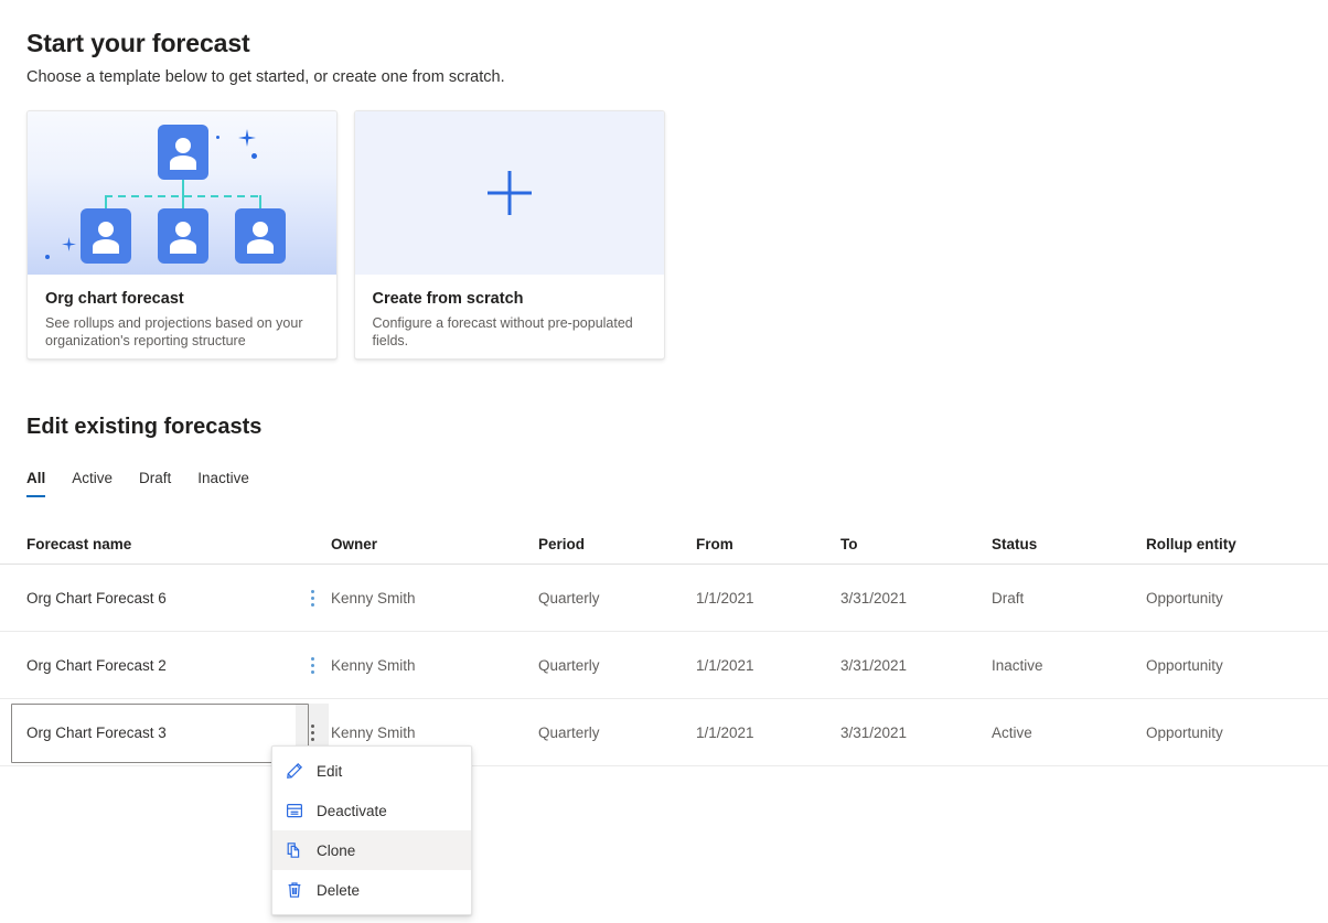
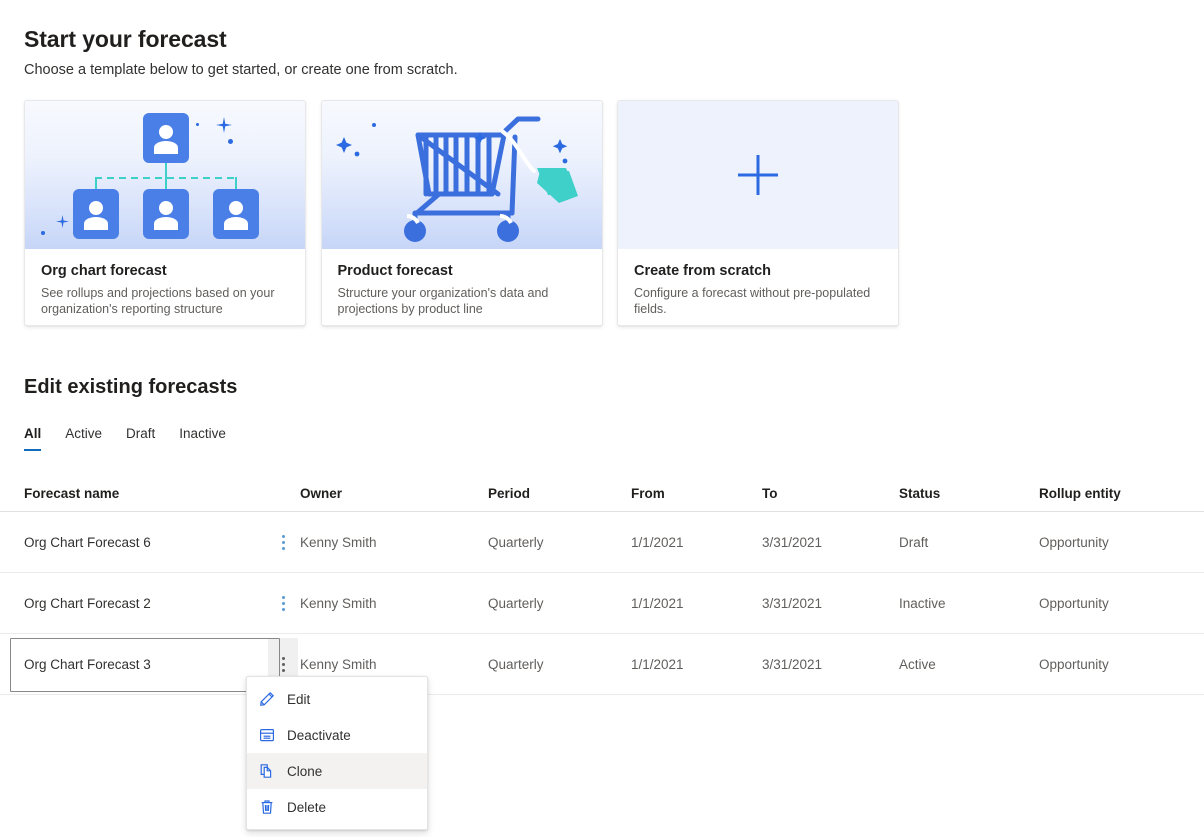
  Start your forecast
  Choose a template below to get started, or create one from scratch.
  Org chart forecast
  See rollups and projections based on your organization's reporting structure
+ Product forecast
+ Structure your organization's data and projections by product line
  Create from scratch
  Configure a forecast without pre-populated fields.
  Edit existing forecasts
  All
  Active
  Draft
  Inactive
  Forecast name
  Owner
  Period
  From
  To
  Status
  Rollup entity
  Org Chart Forecast 6
  Kenny Smith
  Quarterly
  1/1/2021
  3/31/2021
  Draft
  Opportunity
  Org Chart Forecast 2
  Kenny Smith
  Quarterly
  1/1/2021
  3/31/2021
  Inactive
  Opportunity
  Org Chart Forecast 3
  Kenny Smith
  Quarterly
  1/1/2021
  3/31/2021
  Active
  Opportunity
  Edit
  Deactivate
  Clone
  Delete
